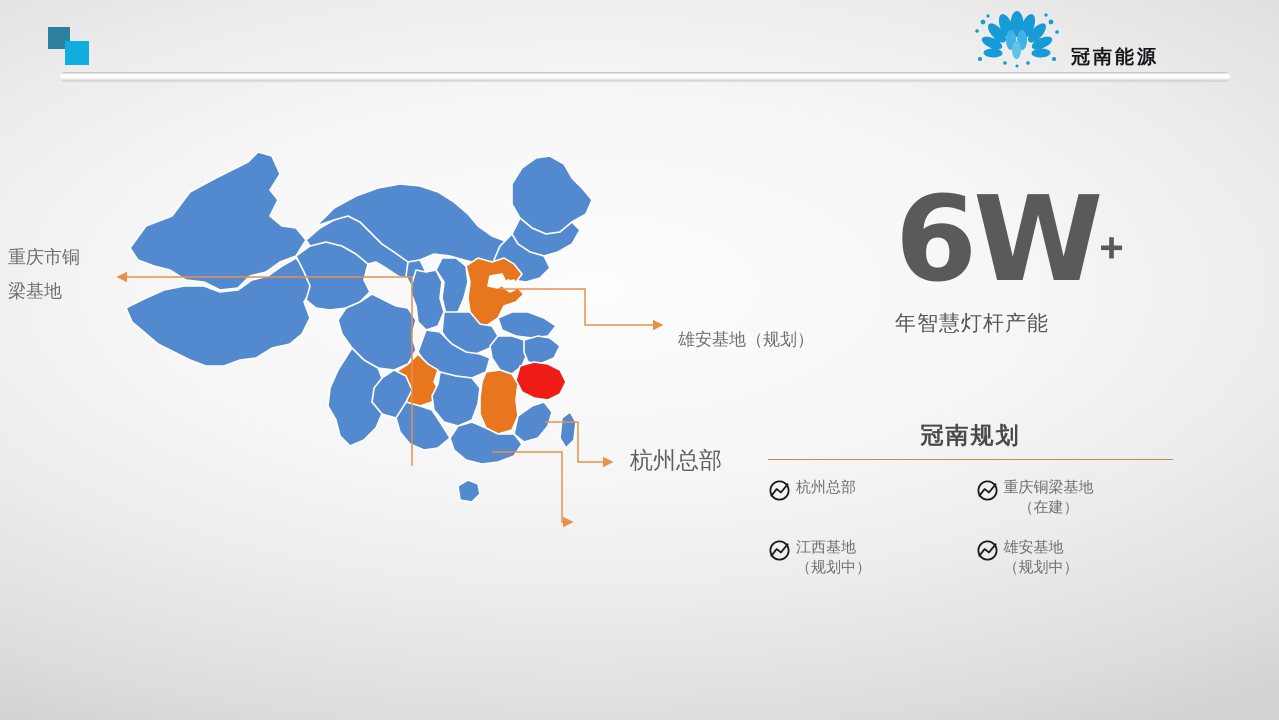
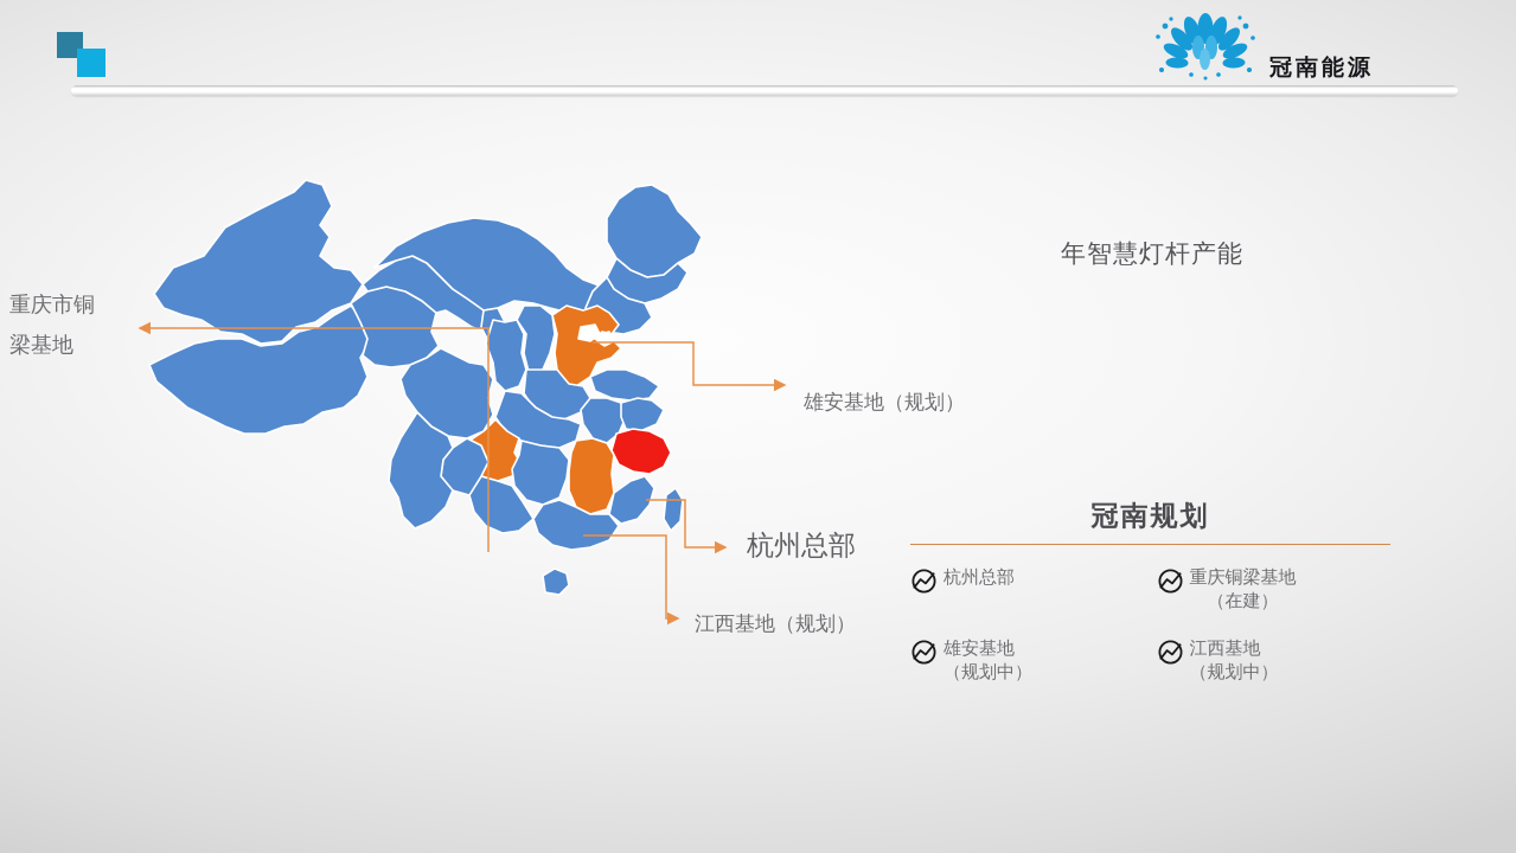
  冠南能源
  重庆市铜
  梁基地
  雄安基地（规划）
+ 江西基地（规划）
  杭州总部
- 6W+
  年智慧灯杆产能
  冠南规划
  杭州总部
  重庆铜梁基地
  （在建）
- 江西基地
+ 雄安基地
  （规划中）
- 雄安基地
+ 江西基地
  （规划中）
